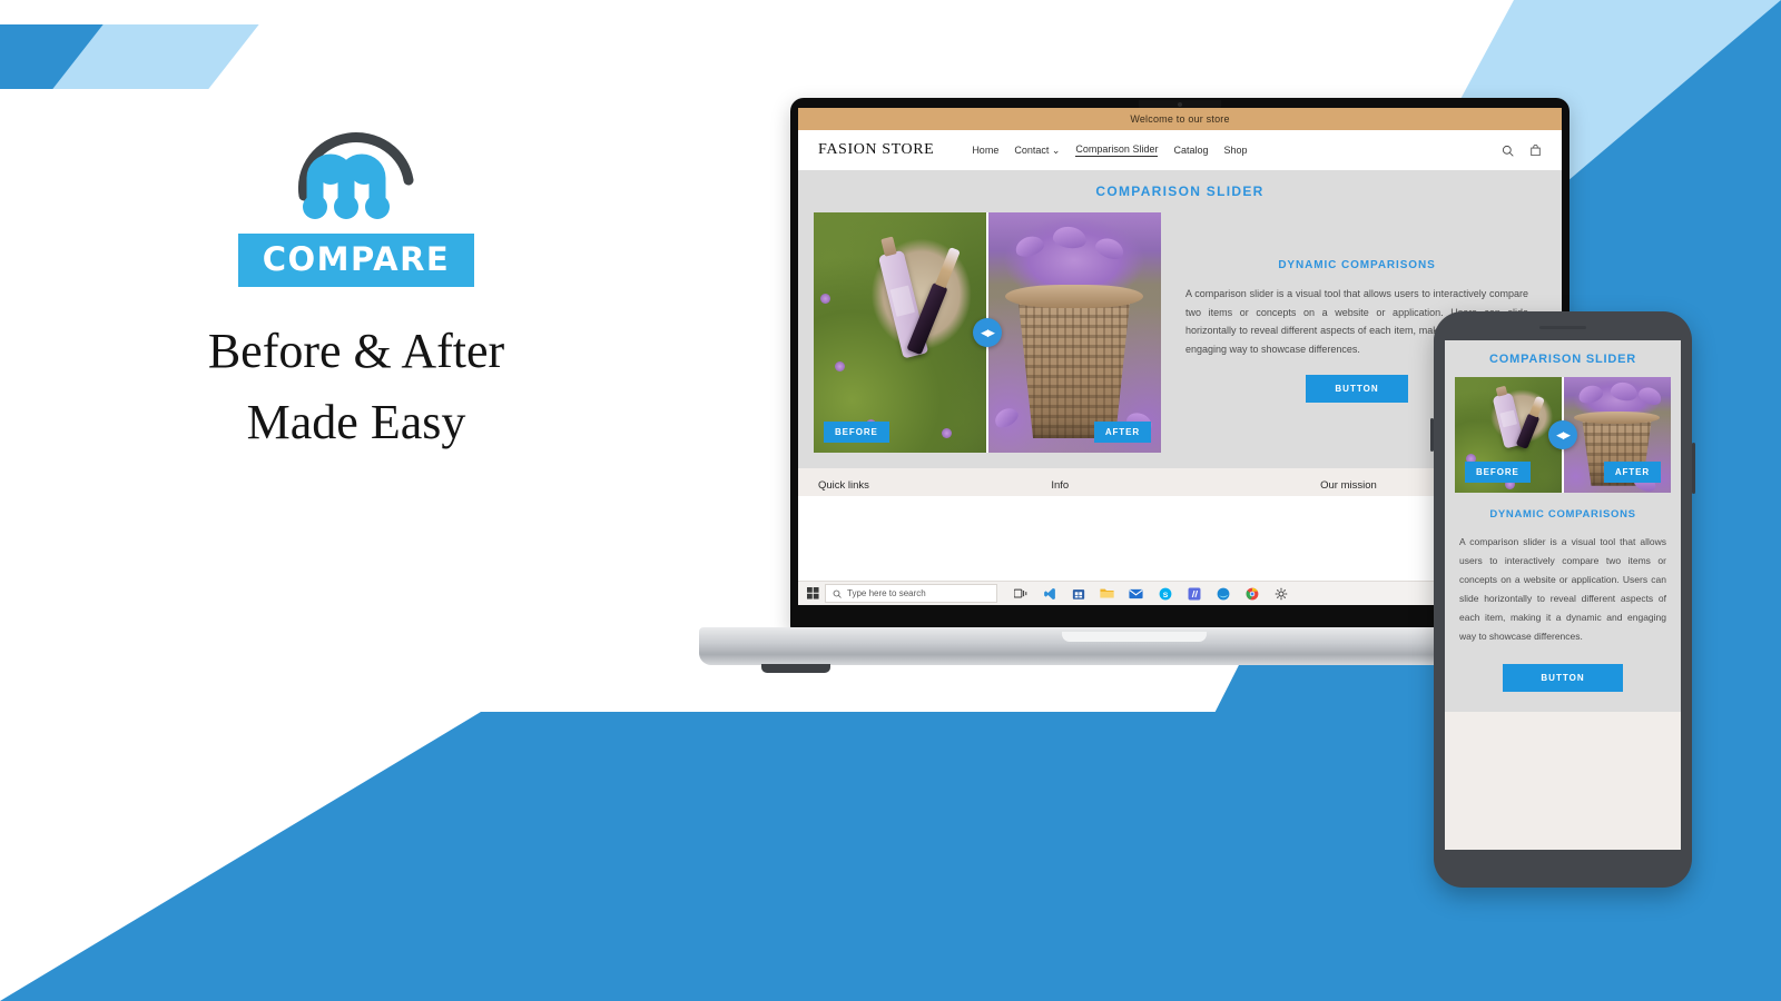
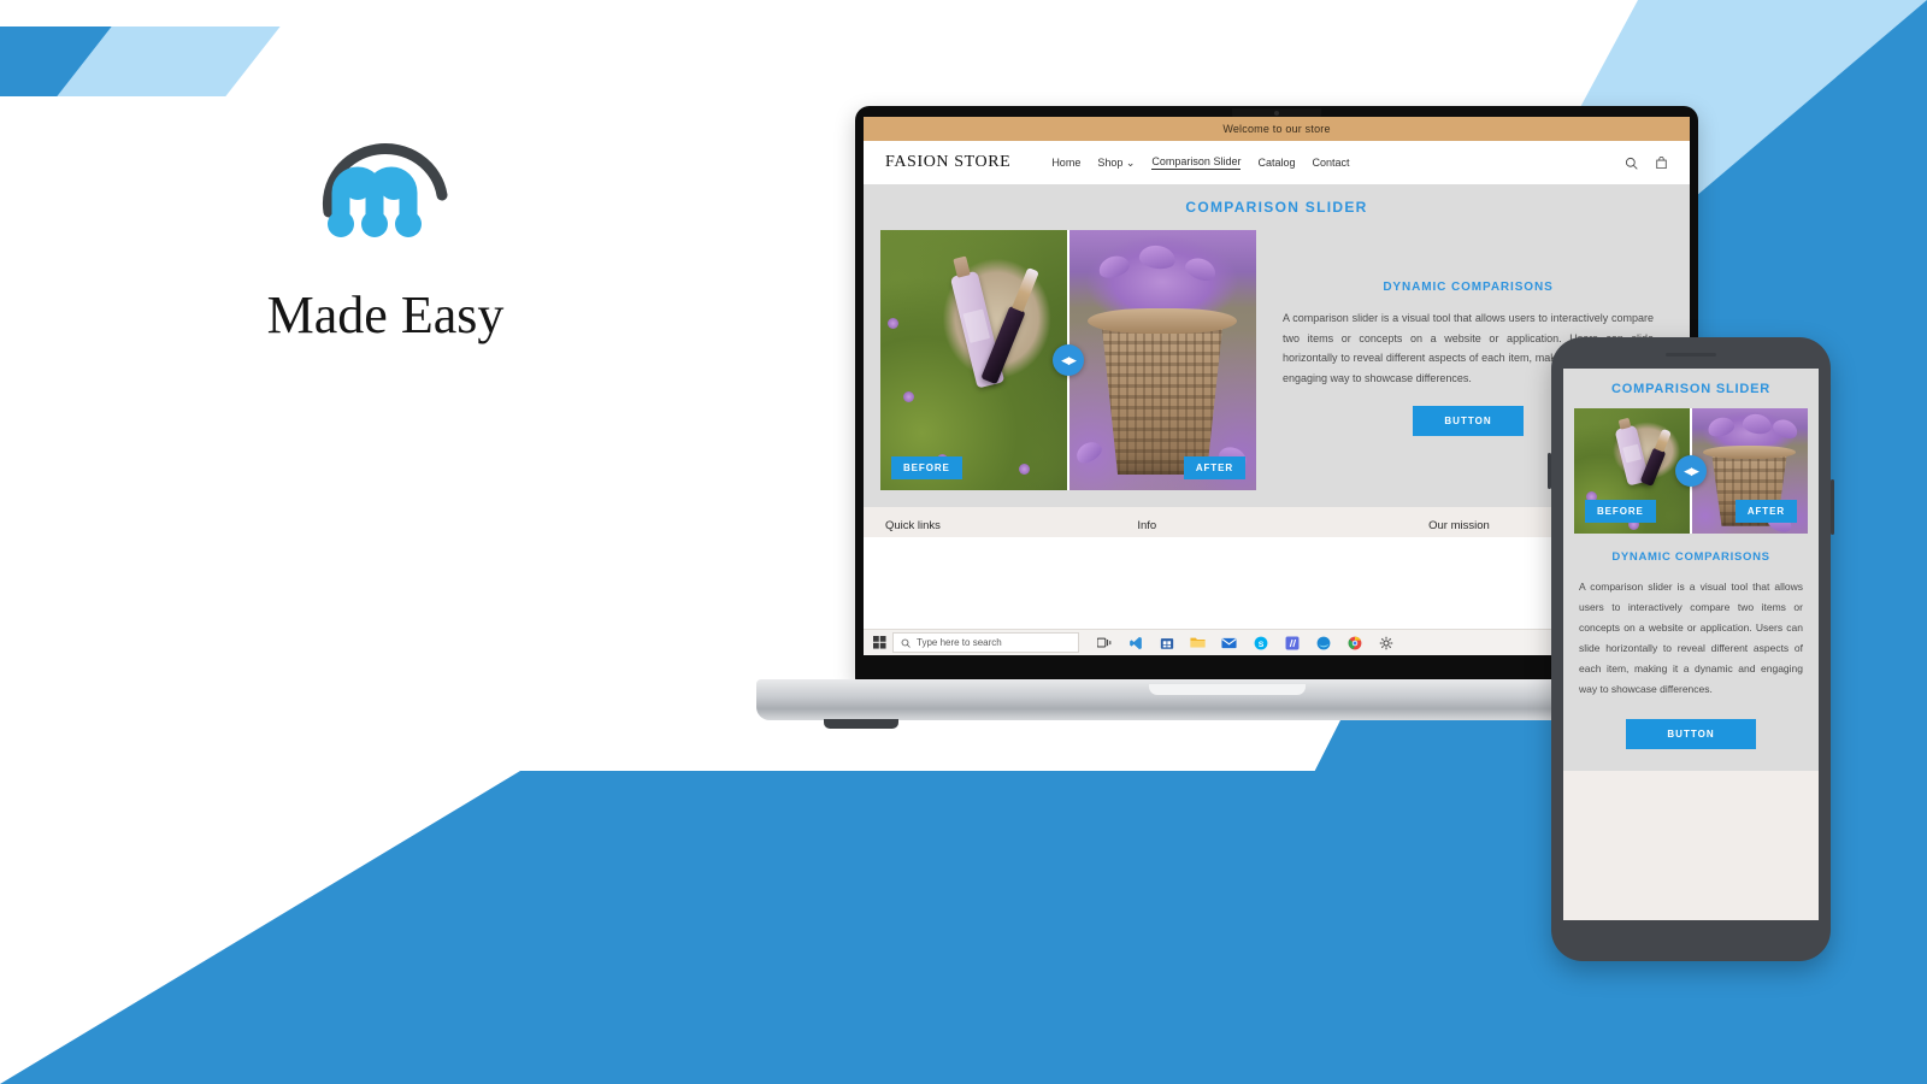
- COMPARE
- Before & After
  Made Easy
  Welcome to our store
  FASION STORE
  Home
- Contact ⌄
+ Shop ⌄
  Comparison Slider
  Catalog
- Shop
+ Contact
  COMPARISON SLIDER
  ◀▶
  BEFORE
  AFTER
  DYNAMIC COMPARISONS
  A comparison slider is a visual tool that allows users to interactively compare two items or concepts on a website or application. horizontally to reveal different aspects of each item, ma engaging way to showcase differences.
  BUTTON
  Quick links
  Info
  Our mission
  Type here to search
  COMPARISON SLIDER
  ◀▶
  BEFORE
  AFTER
  DYNAMIC COMPARISONS
  A comparison slider is a visual tool that allows users to interactively compare two items or concepts on a website or application. Users can slide horizontally to reveal different aspects of each item, making it a dynamic and engaging way to showcase differences.
  BUTTON
